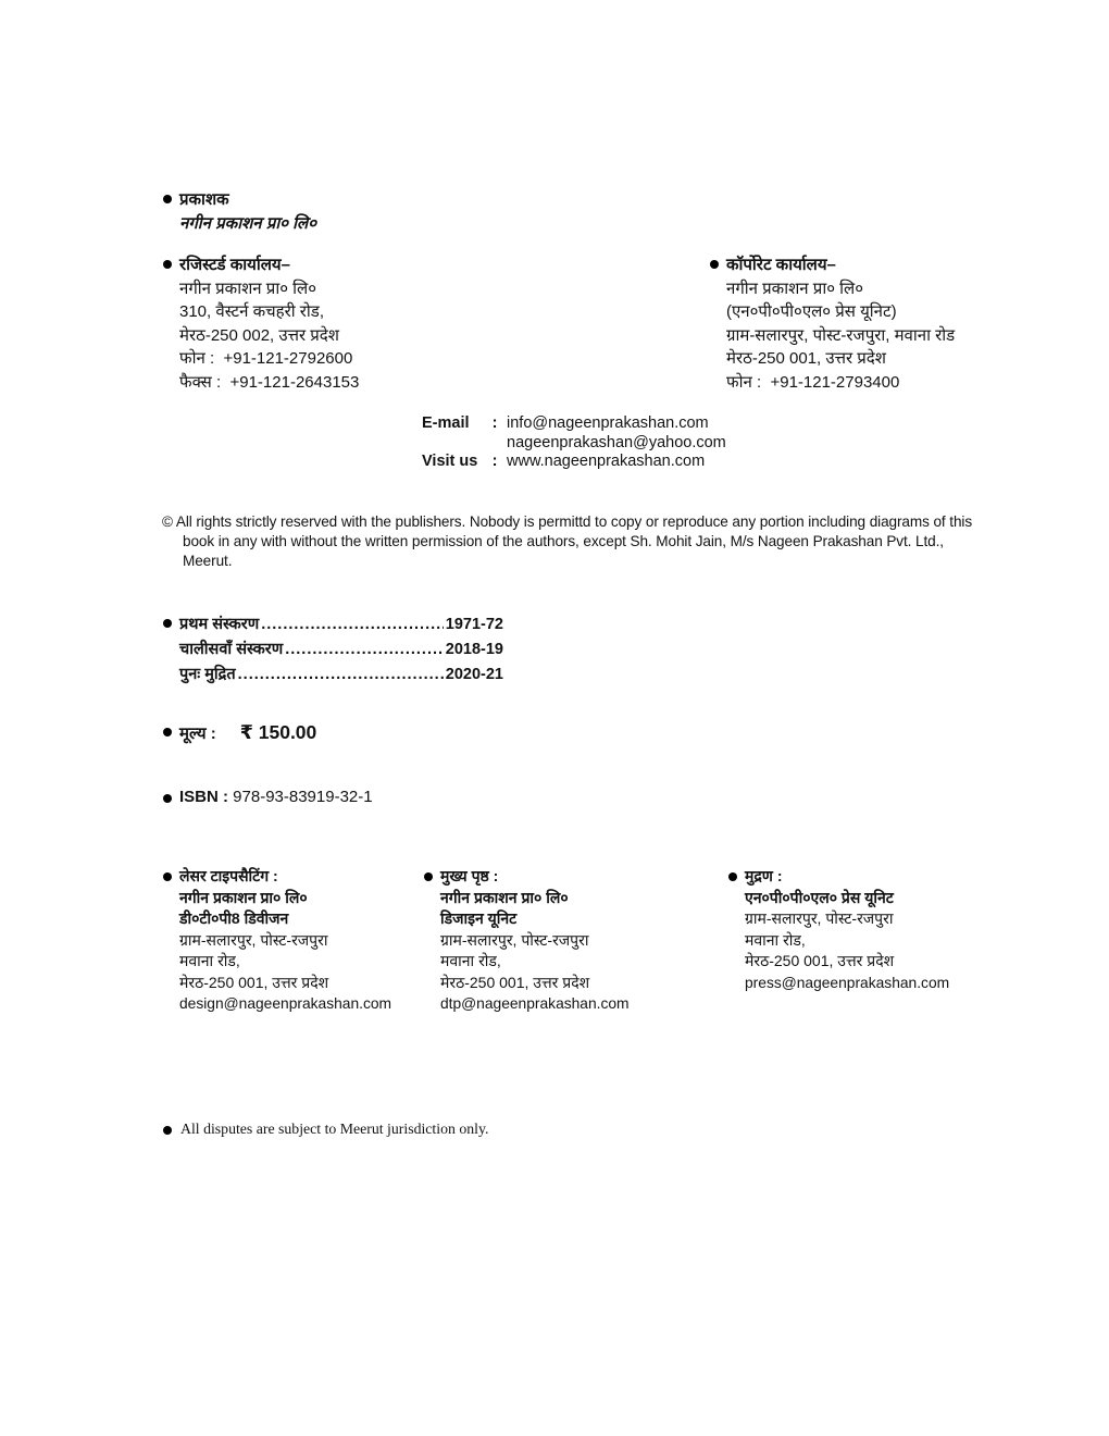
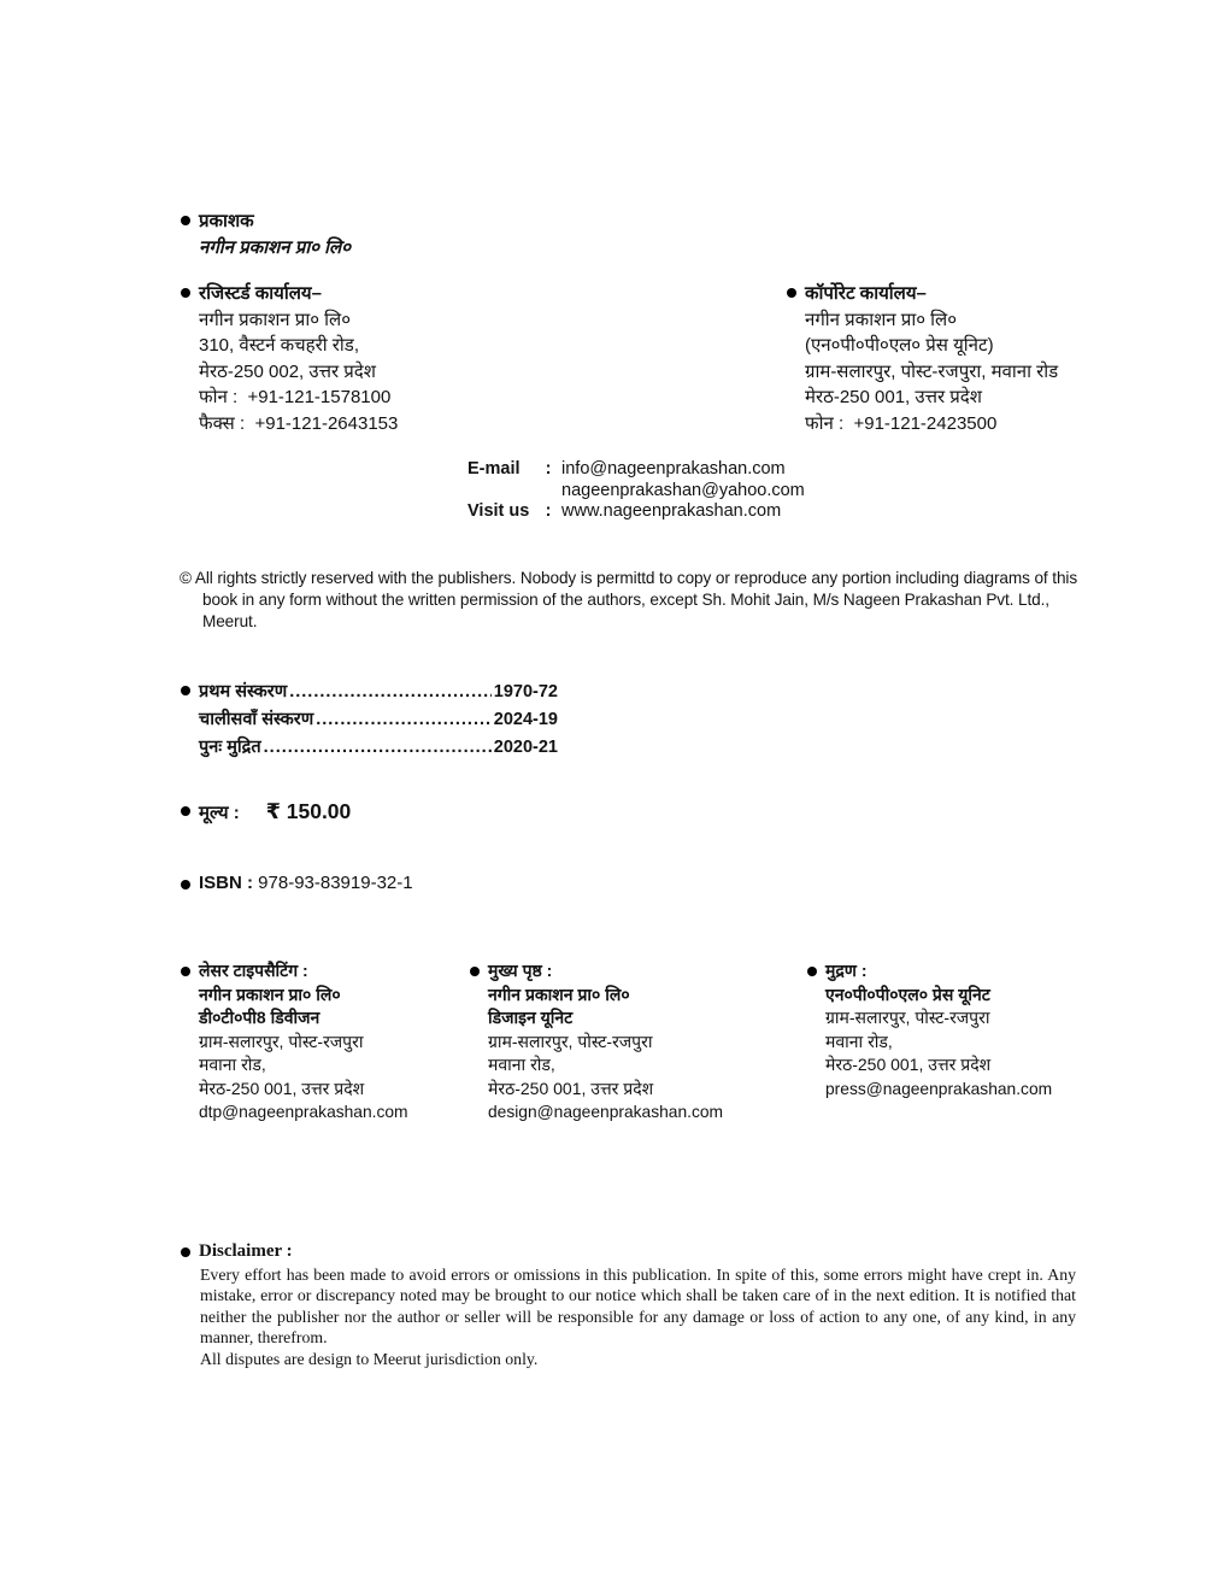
  प्रकाशक
  नगीन प्रकाशन प्रा० लि०
  रजिस्टर्ड कार्यालय–
  नगीन प्रकाशन प्रा० लि०
  310, वैस्टर्न कचहरी रोड,
  मेरठ-250 002, उत्तर प्रदेश
- फोन : +91-121-2792600
+ फोन : +91-121-1578100
  फैक्स : +91-121-2643153
  कॉर्पोरेट कार्यालय–
  नगीन प्रकाशन प्रा० लि०
  (एन०पी०पी०एल० प्रेस यूनिट)
  ग्राम-सलारपुर, पोस्ट-रजपुरा, मवाना रोड
  मेरठ-250 001, उत्तर प्रदेश
- फोन : +91-121-2793400
+ फोन : +91-121-2423500
  E-mail
  :
  info@nageenprakashan.com
  nageenprakashan@yahoo.com
  Visit us
  :
  www.nageenprakashan.com
- © All rights strictly reserved with the publishers. Nobody is permittd to copy or reproduce any portion including diagrams of this book in any with without the written permission of the authors, except Sh. Mohit Jain, M/s Nageen Prakashan Pvt. Ltd., Meerut.
+ © All rights strictly reserved with the publishers. Nobody is permittd to copy or reproduce any portion including diagrams of this book in any form without the written permission of the authors, except Sh. Mohit Jain, M/s Nageen Prakashan Pvt. Ltd., Meerut.
  प्रथम संस्करण
- 1971-72
+ 1970-72
  चालीसवाँ संस्करण
- 2018-19
+ 2024-19
  पुनः मुद्रित
  2020-21
  मूल्य :
  ₹ 150.00
  ISBN : 978-93-83919-32-1
  लेसर टाइपसैटिंग :
  नगीन प्रकाशन प्रा० लि०
  डी०टी०पी8 डिवीजन
  ग्राम-सलारपुर, पोस्ट-रजपुरा
  मवाना रोड,
  मेरठ-250 001, उत्तर प्रदेश
- design@nageenprakashan.com
+ dtp@nageenprakashan.com
  मुख्य पृष्ठ :
  नगीन प्रकाशन प्रा० लि०
  डिजाइन यूनिट
  ग्राम-सलारपुर, पोस्ट-रजपुरा
  मवाना रोड,
  मेरठ-250 001, उत्तर प्रदेश
- dtp@nageenprakashan.com
+ design@nageenprakashan.com
  मुद्रण :
  एन०पी०पी०एल० प्रेस यूनिट
  ग्राम-सलारपुर, पोस्ट-रजपुरा
  मवाना रोड,
  मेरठ-250 001, उत्तर प्रदेश
  press@nageenprakashan.com
+ Disclaimer :
+ Every effort has been made to avoid errors or omissions in this publication. In spite of this, some errors might have crept in. Any mistake, error or discrepancy noted may be brought to our notice which shall be taken care of in the next edition. It is notified that neither the publisher nor the author or seller will be responsible for any damage or loss of action to any one, of any kind, in any manner, therefrom.
- All disputes are subject to Meerut jurisdiction only.
+ All disputes are design to Meerut jurisdiction only.
